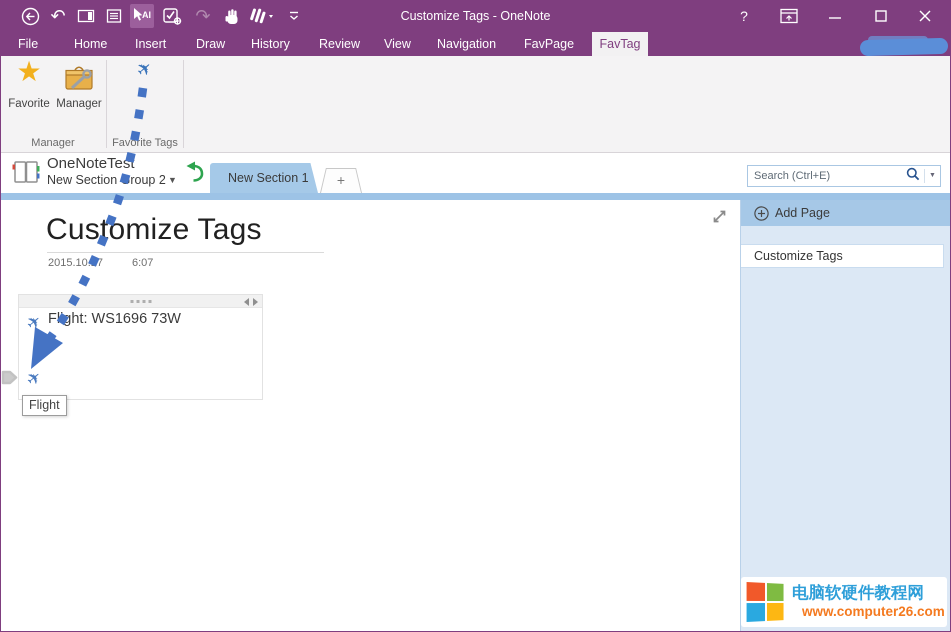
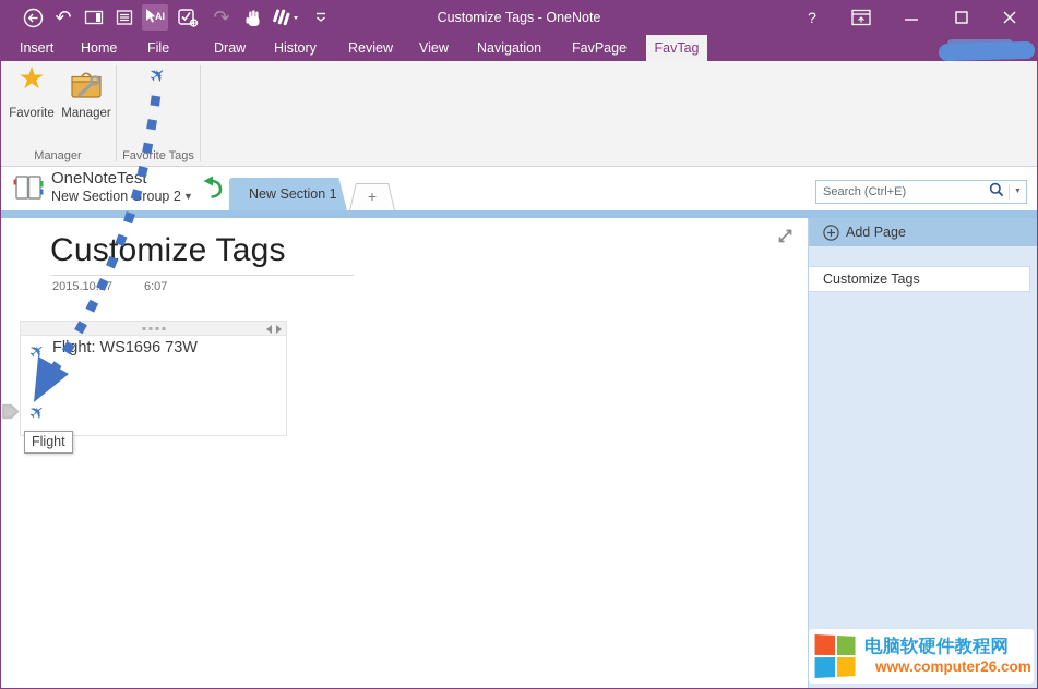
  Customize Tags - OneNote
  ↶
  AI
  ↷
  ?
- File
+ Insert
  Home
- Insert
+ File
  Draw
  History
  Review
  View
  Navigation
  FavPage
  FavTag
  ★
  Favorite
  Manager
  Manager
  Favorite Tags
  OneNoteTest
  New Sectionroup 2
  ▼
  New Section 1
  +
  Search (Ctrl+E)
  Customize Tags
  2015.107
  6:07
  Fht: WS1696 73W
  Flight
  Add Page
  Customize Tags
  电脑软硬件教程网
  www.computer26.com
